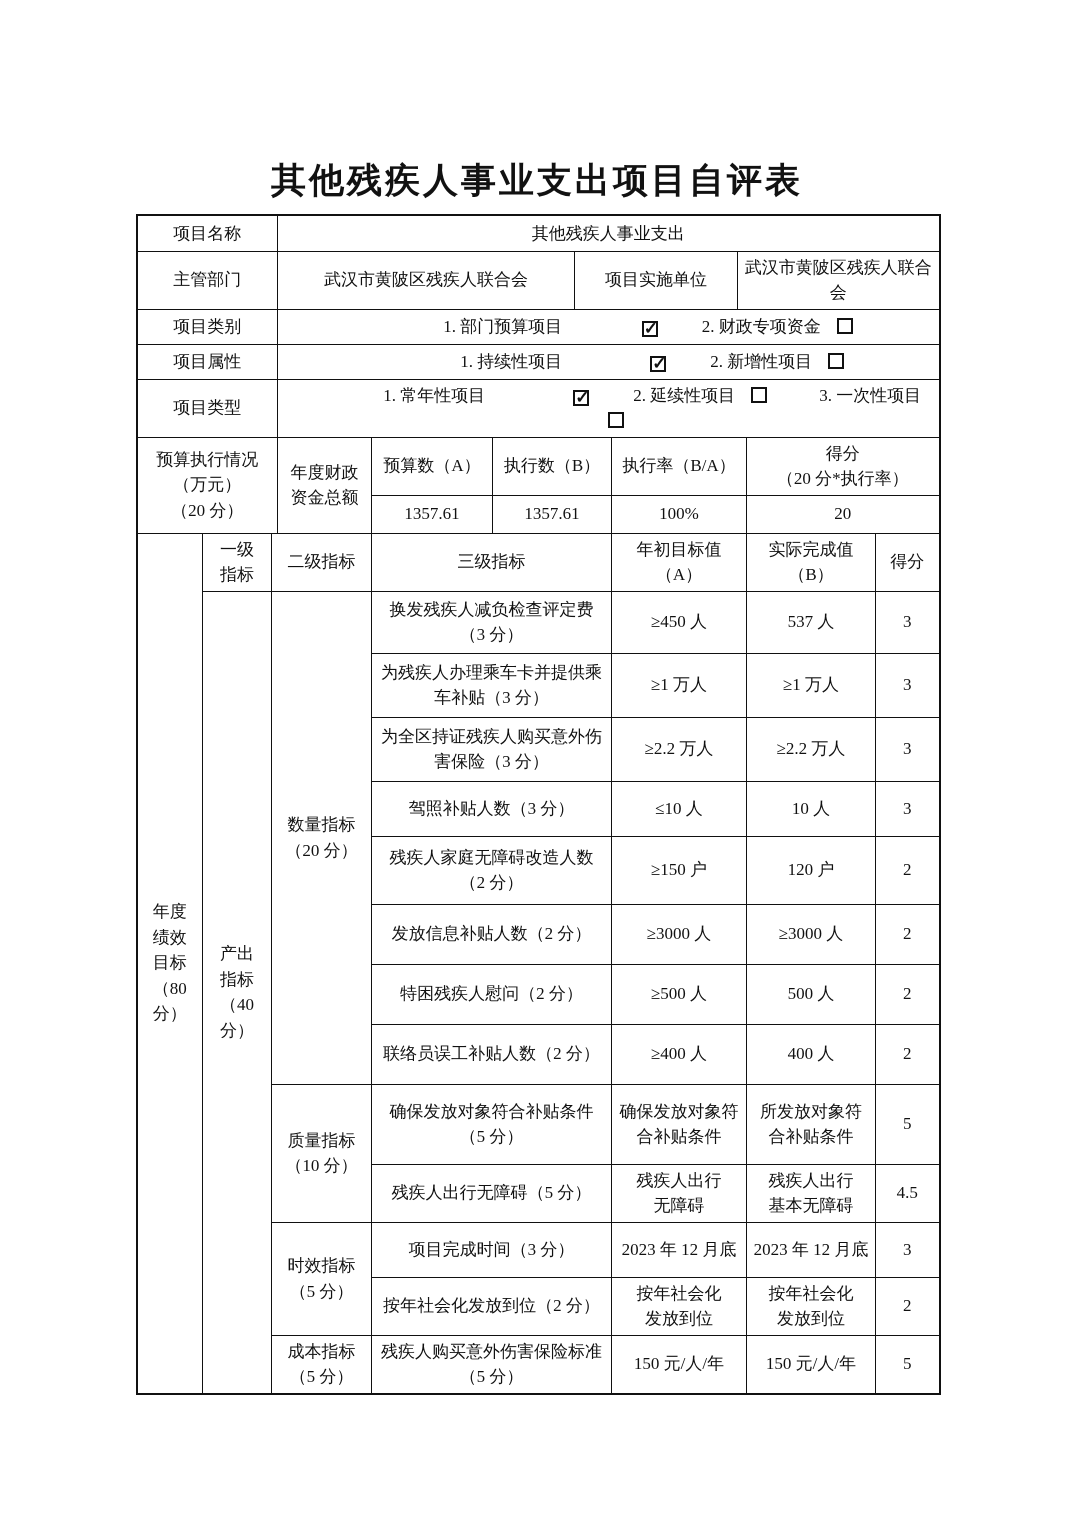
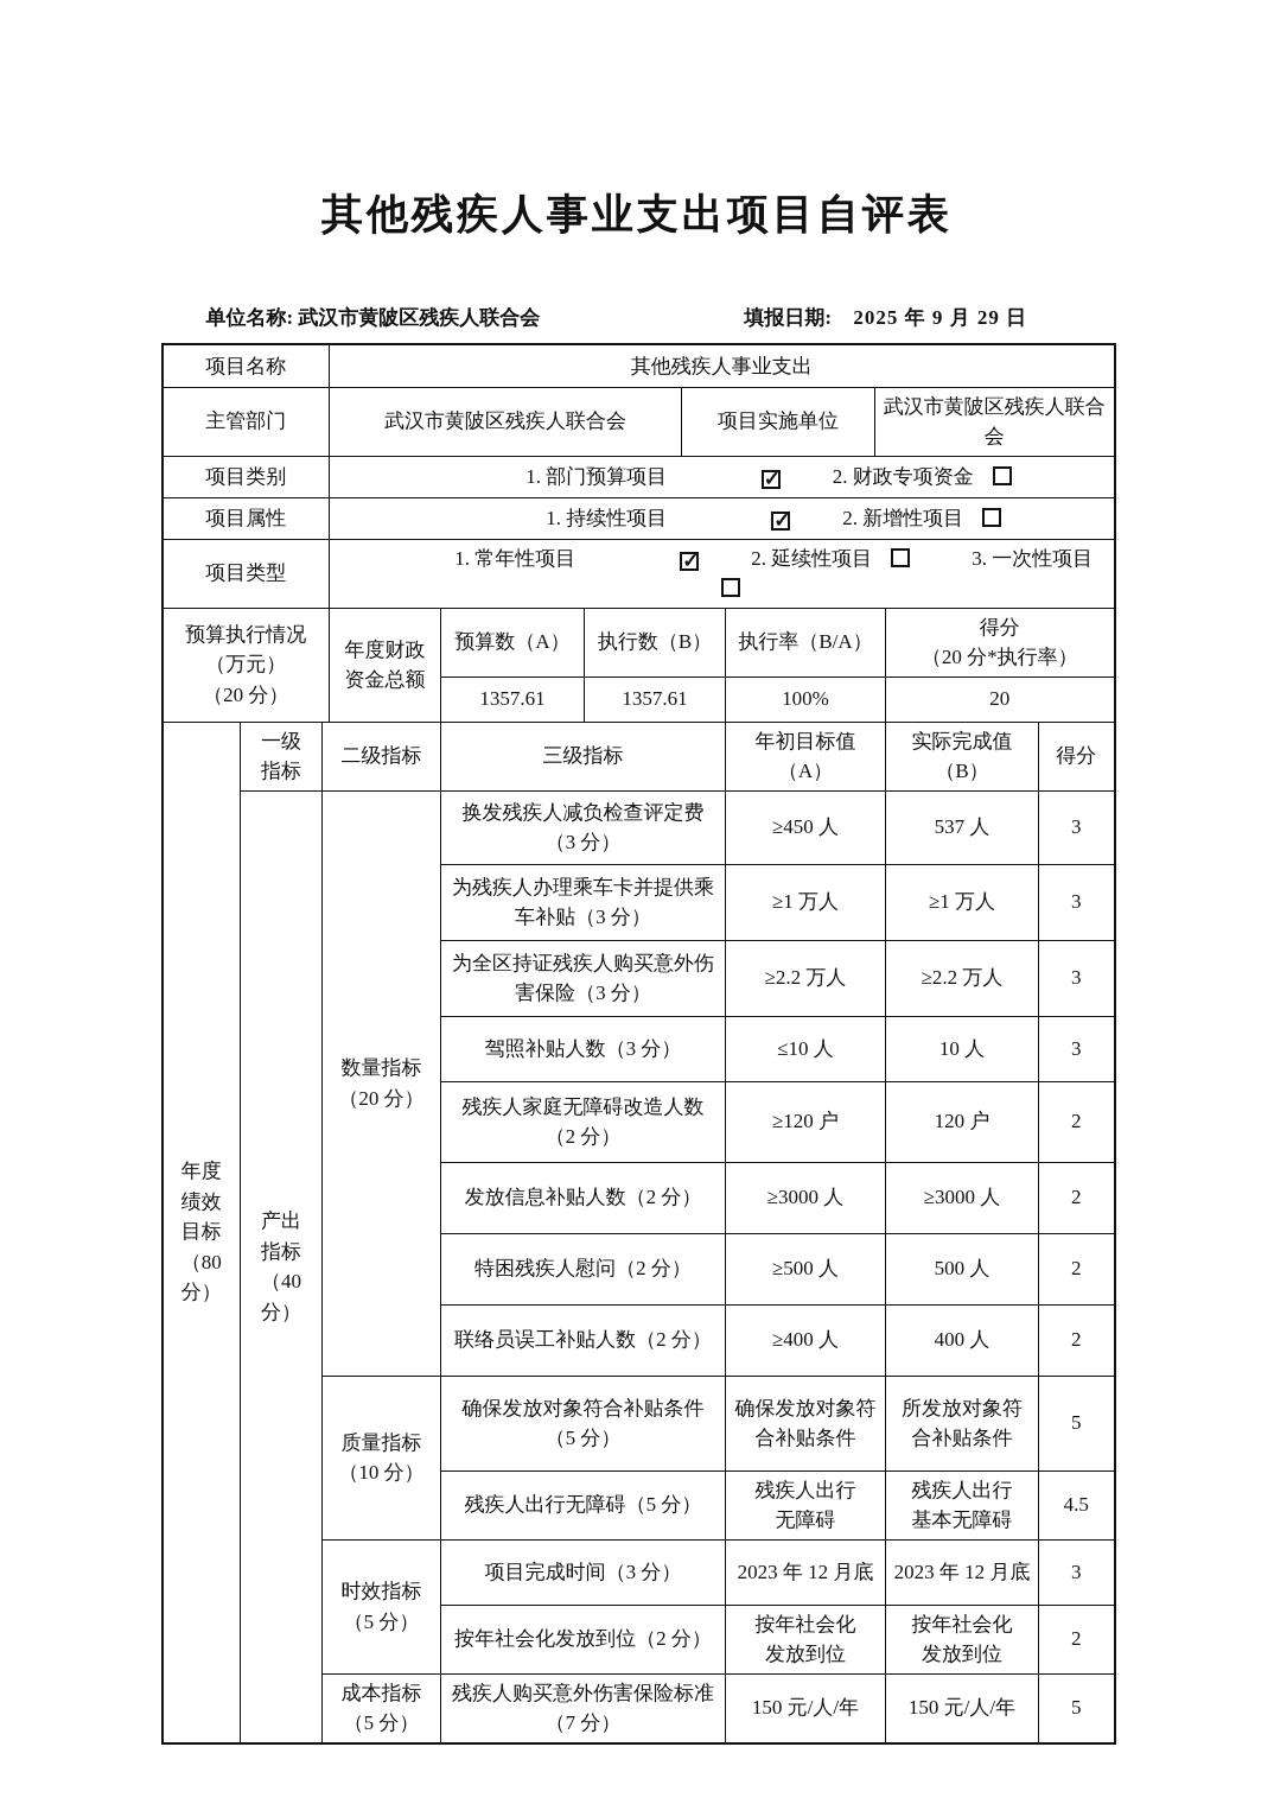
  其他残疾人事业支出项目自评表
+ 单位名称: 武汉市黄陂区残疾人联合会
+ 填报日期: 2025 年 9 月 29 日
  项目名称	其他残疾人事业支出
  主管部门	武汉市黄陂区残疾人联合会	项目实施单位	武汉市黄陂区残疾人联合会
  项目类别	1. 部门预算项目 ✓ 2. 财政专项资金
  项目属性	1. 持续性项目 ✓ 2. 新增性项目
  项目类型	1. 常年性项目 ✓ 2. 延续性项目 3. 一次性项目
  预算执行情况 （万元） （20 分）	年度财政 资金总额	预算数（A）	执行数（B）	执行率（B/A）	得分 （20 分*执行率）
  1357.61	1357.61	100%	20
  年度 绩效 目标 （80 分）	一级 指标	二级指标	三级指标	年初目标值 （A）	实际完成值 （B）	得分
  产出 指标 （40 分）	数量指标 （20 分）	换发残疾人减负检查评定费（3 分）	≥450 人	537 人	3
  为残疾人办理乘车卡并提供乘车补贴（3 分）	≥1 万人	≥1 万人	3
  为全区持证残疾人购买意外伤害保险（3 分）	≥2.2 万人	≥2.2 万人	3
  驾照补贴人数（3 分）	≤10 人	10 人	3
- 残疾人家庭无障碍改造人数（2 分）	≥150 户	120 户	2
+ 残疾人家庭无障碍改造人数（2 分）	≥120 户	120 户	2
  发放信息补贴人数（2 分）	≥3000 人	≥3000 人	2
  特困残疾人慰问（2 分）	≥500 人	500 人	2
  联络员误工补贴人数（2 分）	≥400 人	400 人	2
  质量指标 （10 分）	确保发放对象符合补贴条件（5 分）	确保发放对象符合补贴条件	所发放对象符合补贴条件	5
  残疾人出行无障碍（5 分）	残疾人出行 无障碍	残疾人出行 基本无障碍	4.5
  时效指标 （5 分）	项目完成时间（3 分）	2023 年 12 月底	2023 年 12 月底	3
  按年社会化发放到位（2 分）	按年社会化 发放到位	按年社会化 发放到位	2
- 成本指标 （5 分）	残疾人购买意外伤害保险标准（5 分）	150 元/人/年	150 元/人/年	5
+ 成本指标 （5 分）	残疾人购买意外伤害保险标准（7 分）	150 元/人/年	150 元/人/年	5
